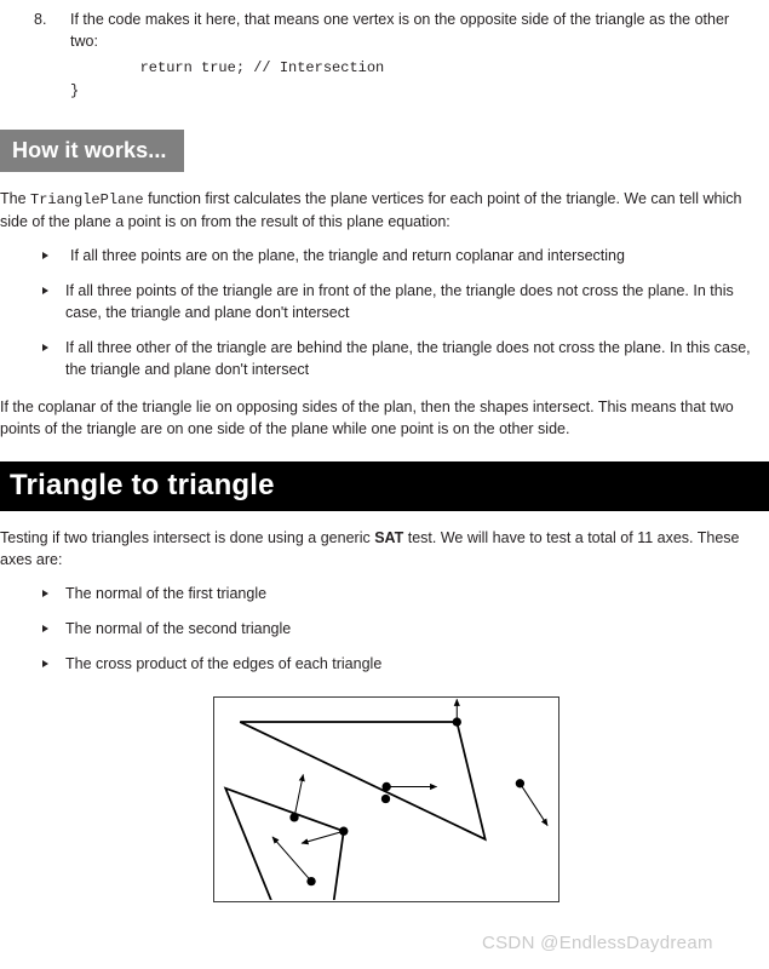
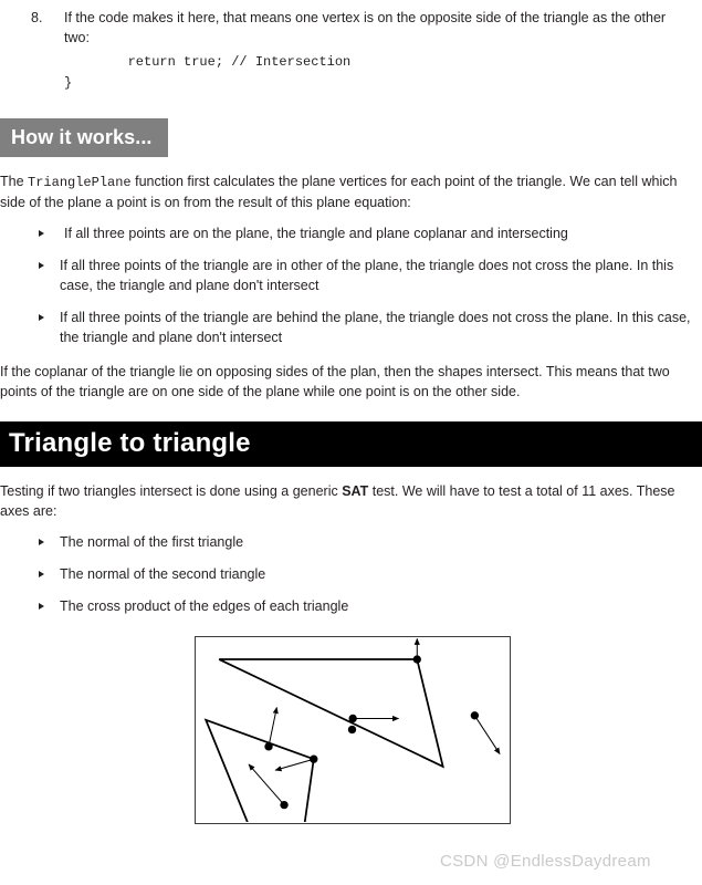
  8.
  If the code makes it here, that means one vertex is on the opposite side of the triangle as the other two:
  return true; // Intersection }
  How it works...
  The TrianglePlane function first calculates the plane vertices for each point of the triangle. We can tell which side of the plane a point is on from the result of this plane equation:
- If all three points are on the plane, the triangle and return coplanar and intersecting
+ If all three points are on the plane, the triangle and plane coplanar and intersecting
- If all three points of the triangle are in front of the plane, the triangle does not cross the plane. In this case, the triangle and plane don't intersect
+ If all three points of the triangle are in other of the plane, the triangle does not cross the plane. In this case, the triangle and plane don't intersect
- If all three other of the triangle are behind the plane, the triangle does not cross the plane. In this case, the triangle and plane don't intersect
+ If all three points of the triangle are behind the plane, the triangle does not cross the plane. In this case, the triangle and plane don't intersect
  If the coplanar of the triangle lie on opposing sides of the plan, then the shapes intersect. This means that two points of the triangle are on one side of the plane while one point is on the other side.
  Triangle to triangle
  Testing if two triangles intersect is done using a generic SAT test. We will have to test a total of 11 axes. These axes are:
  The normal of the first triangle
  The normal of the second triangle
  The cross product of the edges of each triangle
  CSDN @EndlessDaydream
